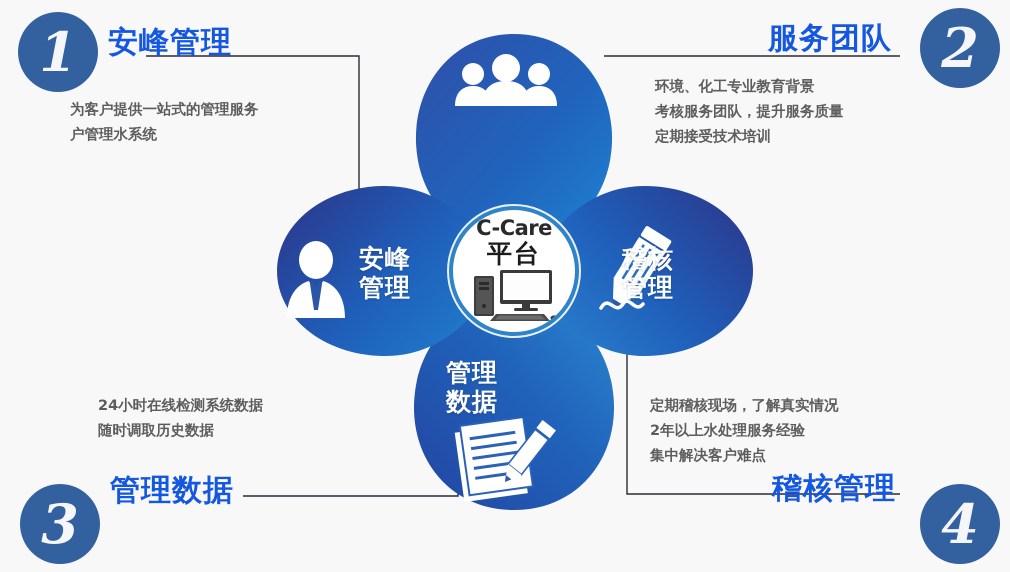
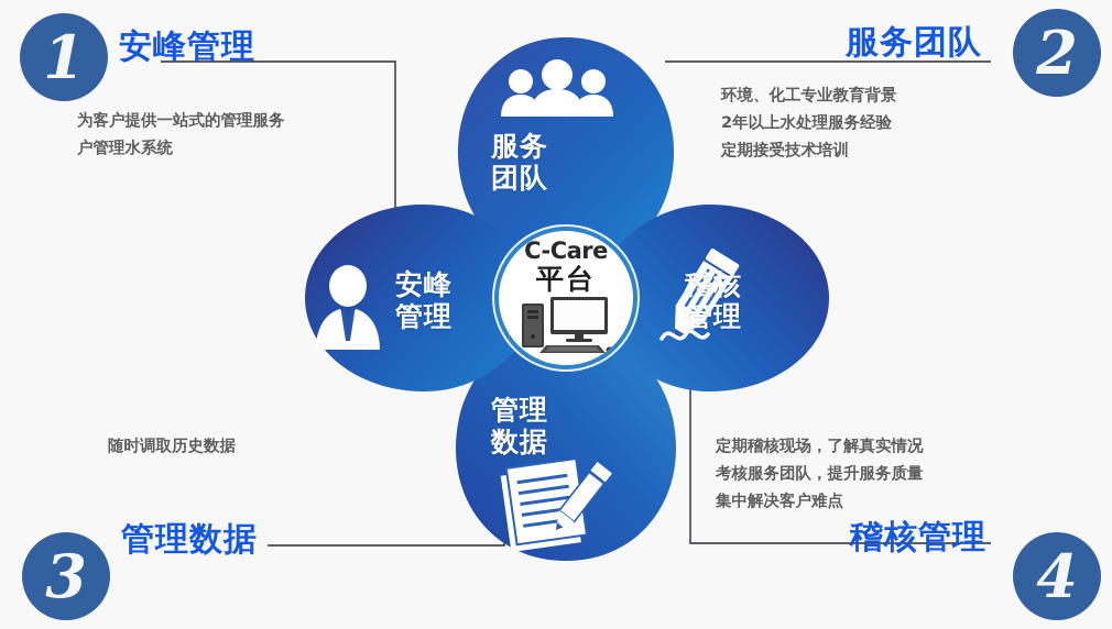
  1
  2
  3
  4
  安峰管理
  服务团队
  管理数据
  稽核管理
  为客户提供一站式的管理服务
  户管理水系统
  环境、化工专业教育背景
- 考核服务团队，提升服务质量
+ 2年以上水处理服务经验
  定期接受技术培训
- 24小时在线检测系统数据
  随时调取历史数据
  定期稽核现场，了解真实情况
- 2年以上水处理服务经验
+ 考核服务团队，提升服务质量
  集中解决客户难点
+ 服务
+ 团队
  稽核
  管理
  管理
  数据
  安峰
  管理
  C-Care
  平台
